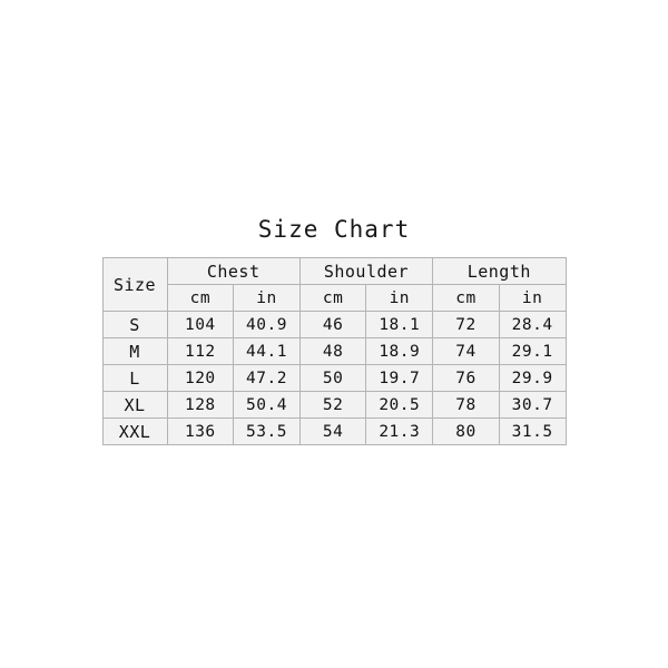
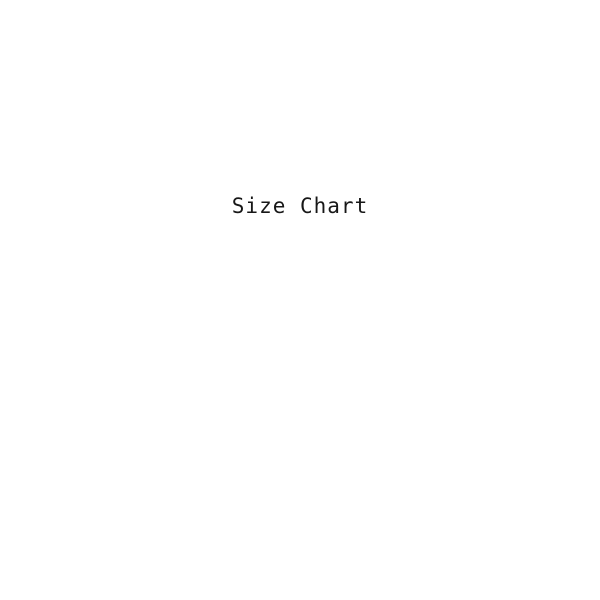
  Size Chart
- Size	Chest	Shoulder	Length
- cm	in	cm	in	cm	in
- S	104	40.9	46	18.1	72	28.4
- M	112	44.1	48	18.9	74	29.1
- L	120	47.2	50	19.7	76	29.9
- XL	128	50.4	52	20.5	78	30.7
- XXL	136	53.5	54	21.3	80	31.5
